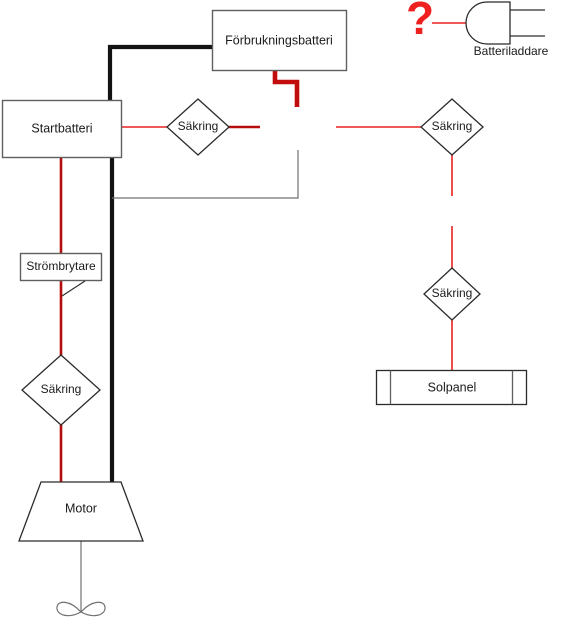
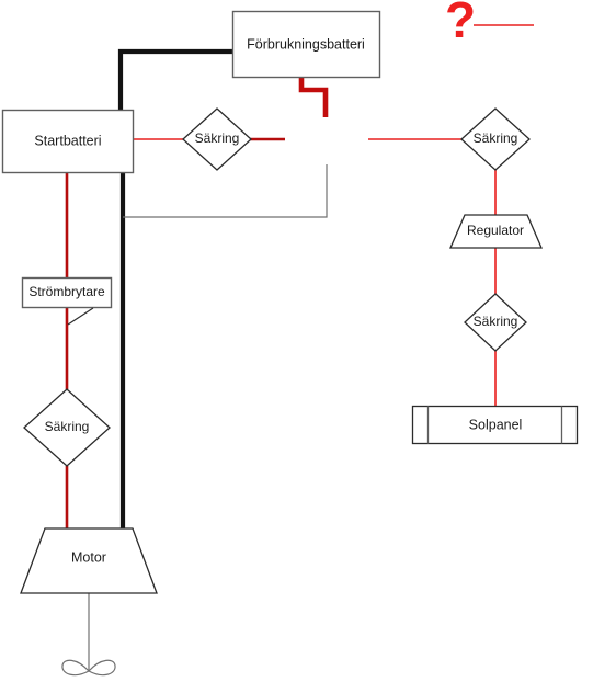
  Förbrukningsbatteri
  Startbatteri
- Batteriladdare
  ?
  Säkring
  Säkring
+ Regulator
  Säkring
  Solpanel
  Strömbrytare
  Säkring
  Motor
